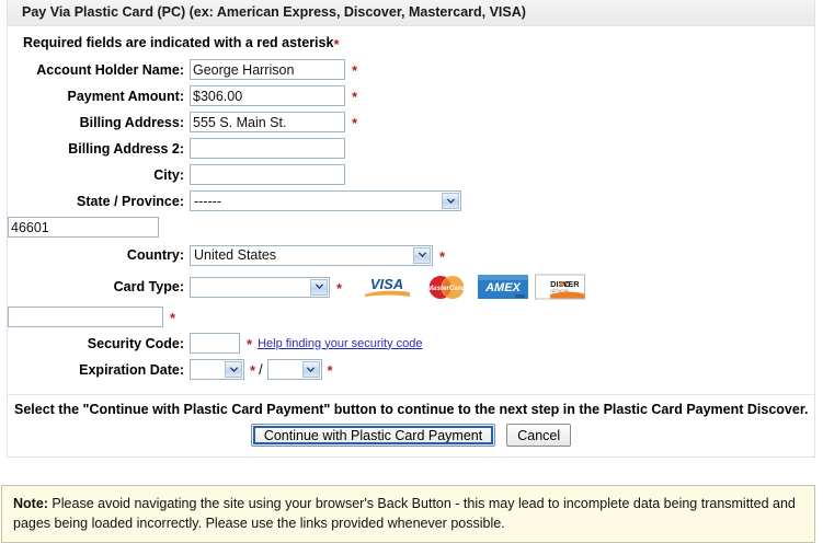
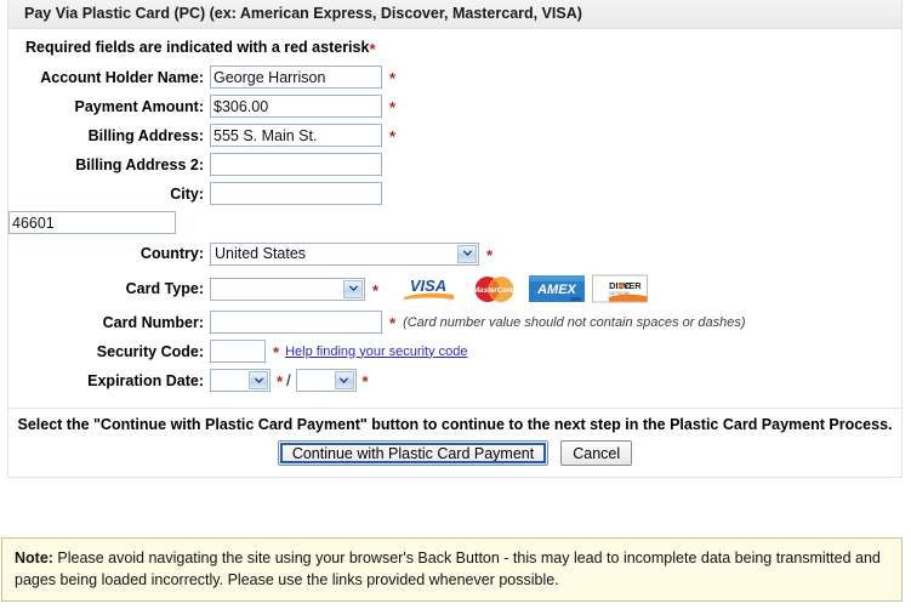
  Pay Via Plastic Card (PC) (ex: American Express, Discover, Mastercard, VISA)
  Required fields are indicated with a red asterisk*
  Account Holder Name:
  George Harrison
  *
  Payment Amount:
  $306.00
  *
  Billing Address:
  555 S. Main St.
  *
  Billing Address 2:
  City:
- State / Province:
- ------
  46601
  Country:
  United States
  *
  Card Type:
  *
  VISA
  AMEX
  DIC
  VER
+ Card Number:
  *
+ (Card number value should not contain spaces or dashes)
  Security Code:
  *
  Help finding your security code
  Expiration Date:
  *
  /
  *
- Select the "Continue with Plastic Card Payment" button to continue to the next step in the Plastic Card Payment Discover.
+ Select the "Continue with Plastic Card Payment" button to continue to the next step in the Plastic Card Payment Process.
  Continue with Plastic Card Payment
  Cancel
  Note: Please avoid navigating the site using your browser's Back Button - this may lead to incomplete data being transmitted and pages being loaded incorrectly. Please use the links provided whenever possible.
